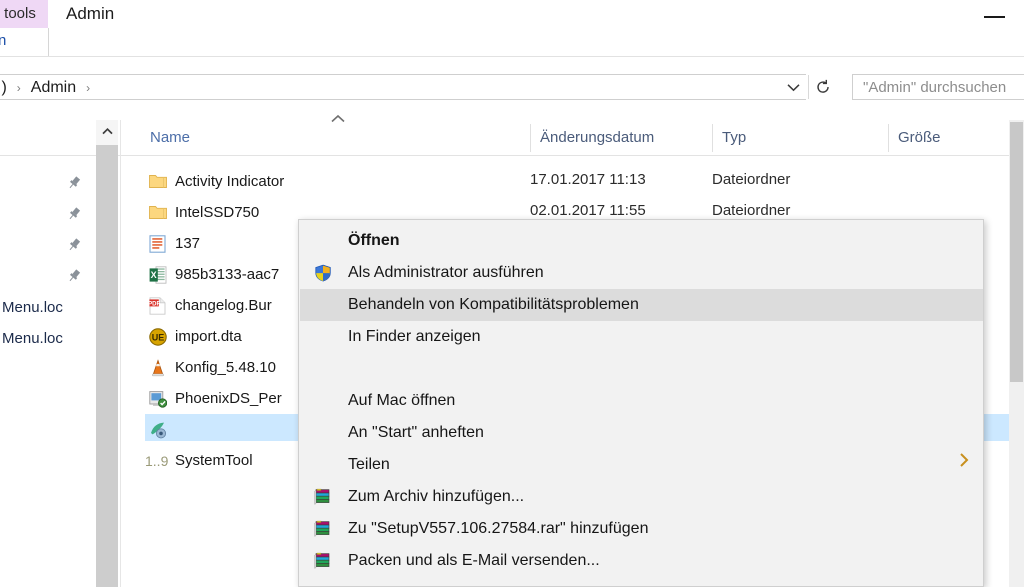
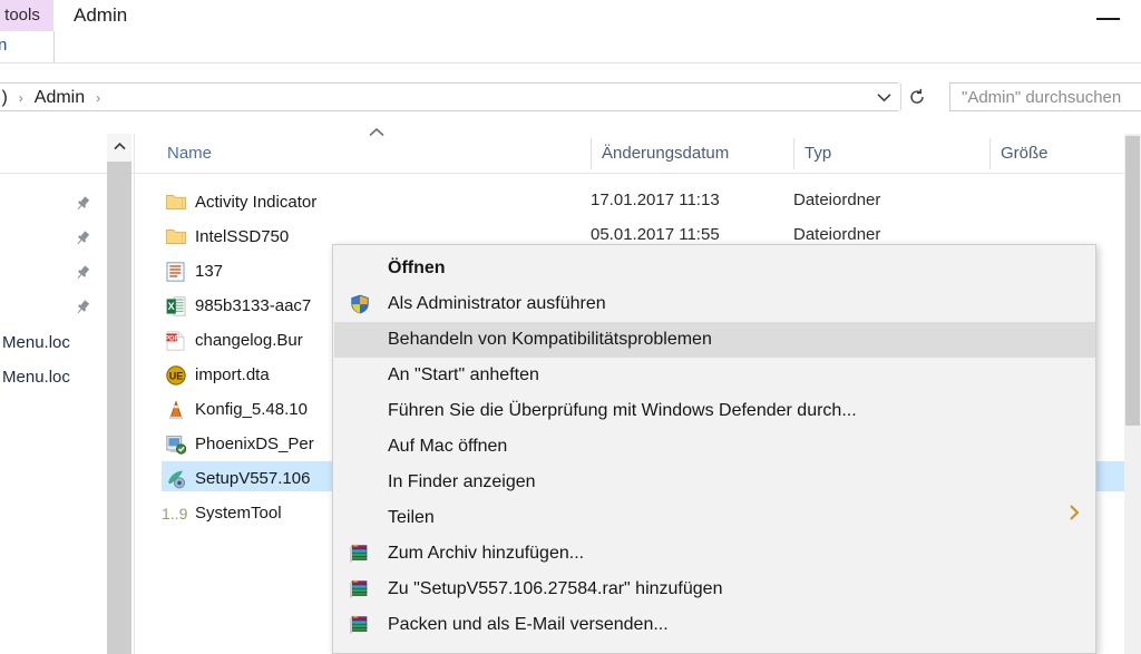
  tools
  n
  Admin
  ›
  Admin
  ›
  "Admin" durchsuchen
  Name
  Änderungsdatum
  Typ
  Größe
  Menu.loc
  Menu.loc
  Activity Indicator
  17.01.2017 11:13
  Dateiordner
  IntelSSD750
- 02.01.2017 11:55
+ 05.01.2017 11:55
  Dateiordner
  137
  X
  985b3133-aac7
  changelog.Bur
  UE
  import.dta
  Konfig_5.48.10
  PhoenixDS_Per
+ SetupV557.106
  1..9
  SystemTool
  Öffnen
  Als Administrator ausführen
  Behandeln von Kompatibilitätsproblemen
- In Finder anzeigen
+ An "Start" anheften
+ Führen Sie die Überprüfung mit Windows Defender durch...
  Auf Mac öffnen
- An "Start" anheften
+ In Finder anzeigen
  Teilen
  Zum Archiv hinzufügen...
  Zu "SetupV557.106.27584.rar" hinzufügen
  Packen und als E-Mail versenden...
